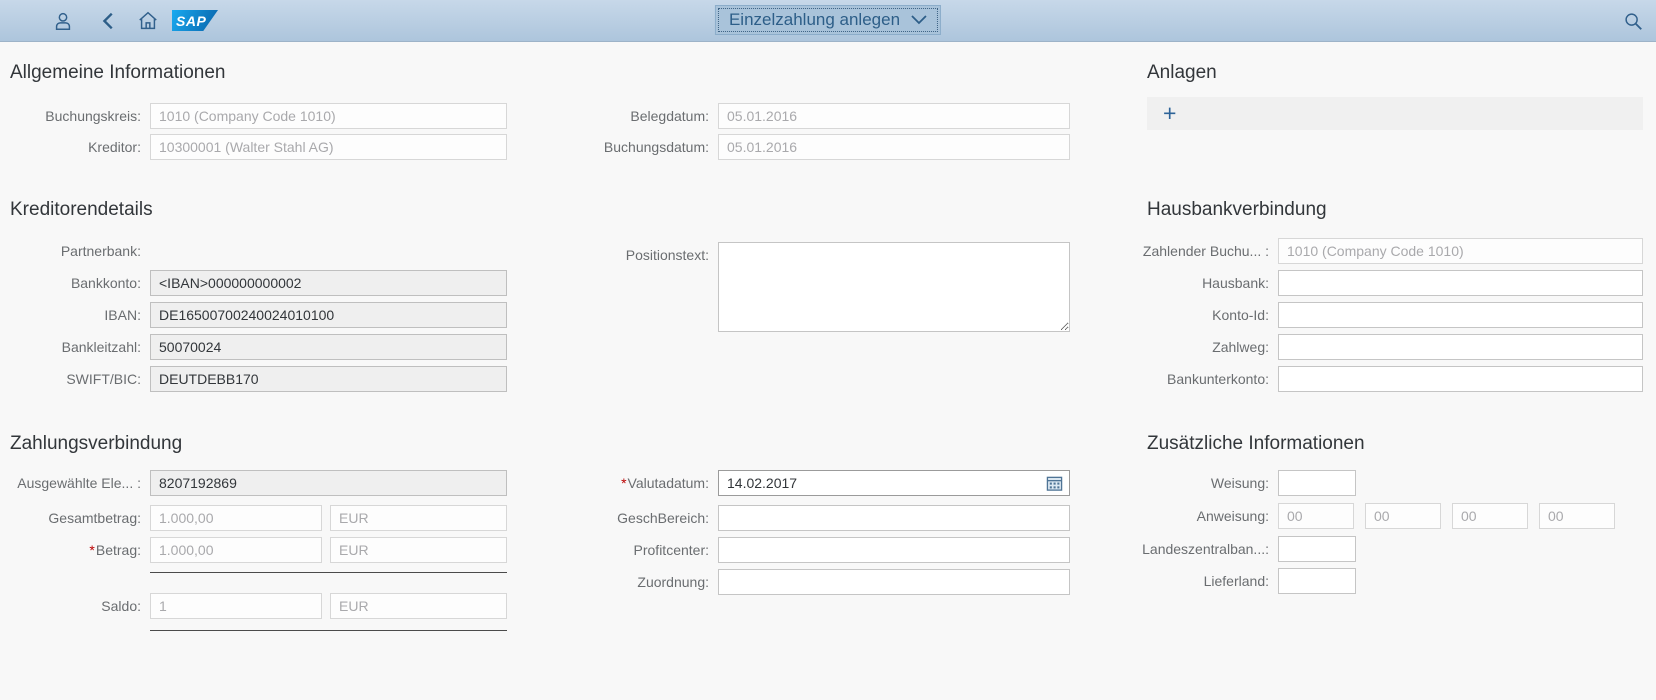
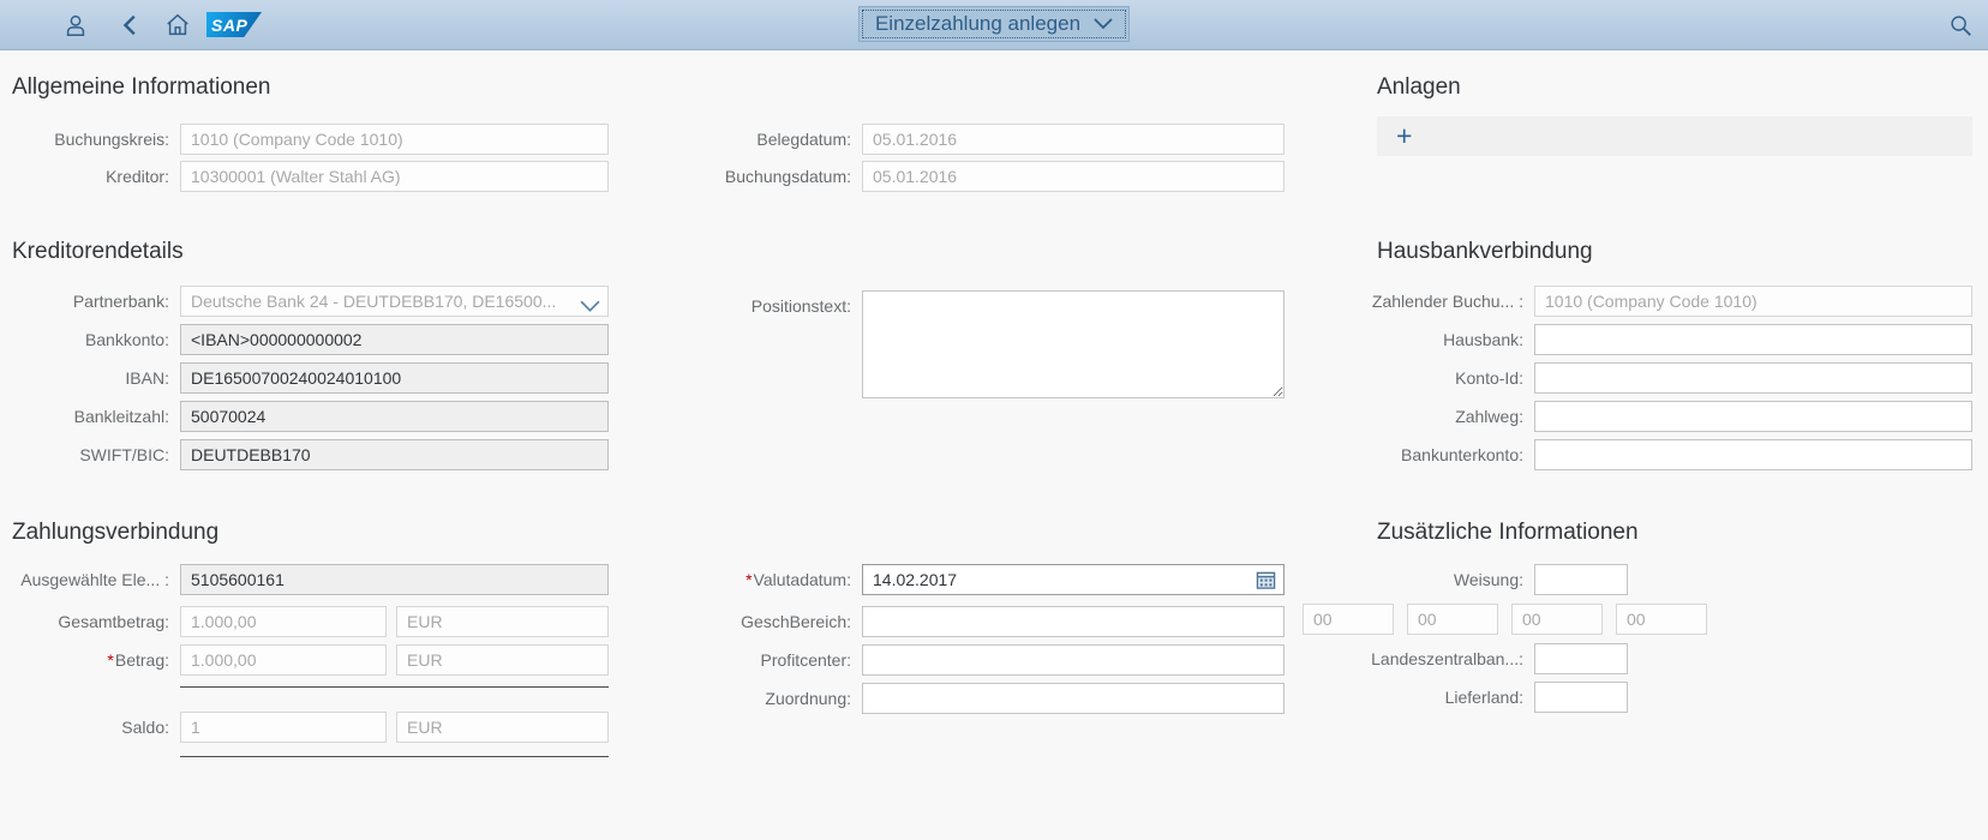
  SAP
  Einzelzahlung anlegen
  Allgemeine Informationen
  Buchungskreis:
  1010 (Company Code 1010)
  Kreditor:
  10300001 (Walter Stahl AG)
  Belegdatum:
  05.01.2016
  Buchungsdatum:
  05.01.2016
  Anlagen
  +
  Kreditorendetails
  Partnerbank:
+ Deutsche Bank 24 - DEUTDEBB170, DE16500...
  Bankkonto:
  <IBAN>000000000002
  IBAN:
  DE16500700240024010100
  Bankleitzahl:
  50070024
  SWIFT/BIC:
  DEUTDEBB170
  Positionstext:
  Hausbankverbindung
  Zahlender Buchu... :
  1010 (Company Code 1010)
  Hausbank:
  Konto-Id:
  Zahlweg:
  Bankunterkonto:
  Zahlungsverbindung
  Ausgewählte Ele... :
- 8207192869
+ 5105600161
  Gesamtbetrag:
  1.000,00
  EUR
  *Betrag:
  1.000,00
  EUR
  Saldo:
  1
  EUR
  *Valutadatum:
  14.02.2017
  GeschBereich:
  Profitcenter:
  Zuordnung:
  Zusätzliche Informationen
  Weisung:
- Anweisung:
  00
  00
  00
  00
  Landeszentralban...:
  Lieferland:
